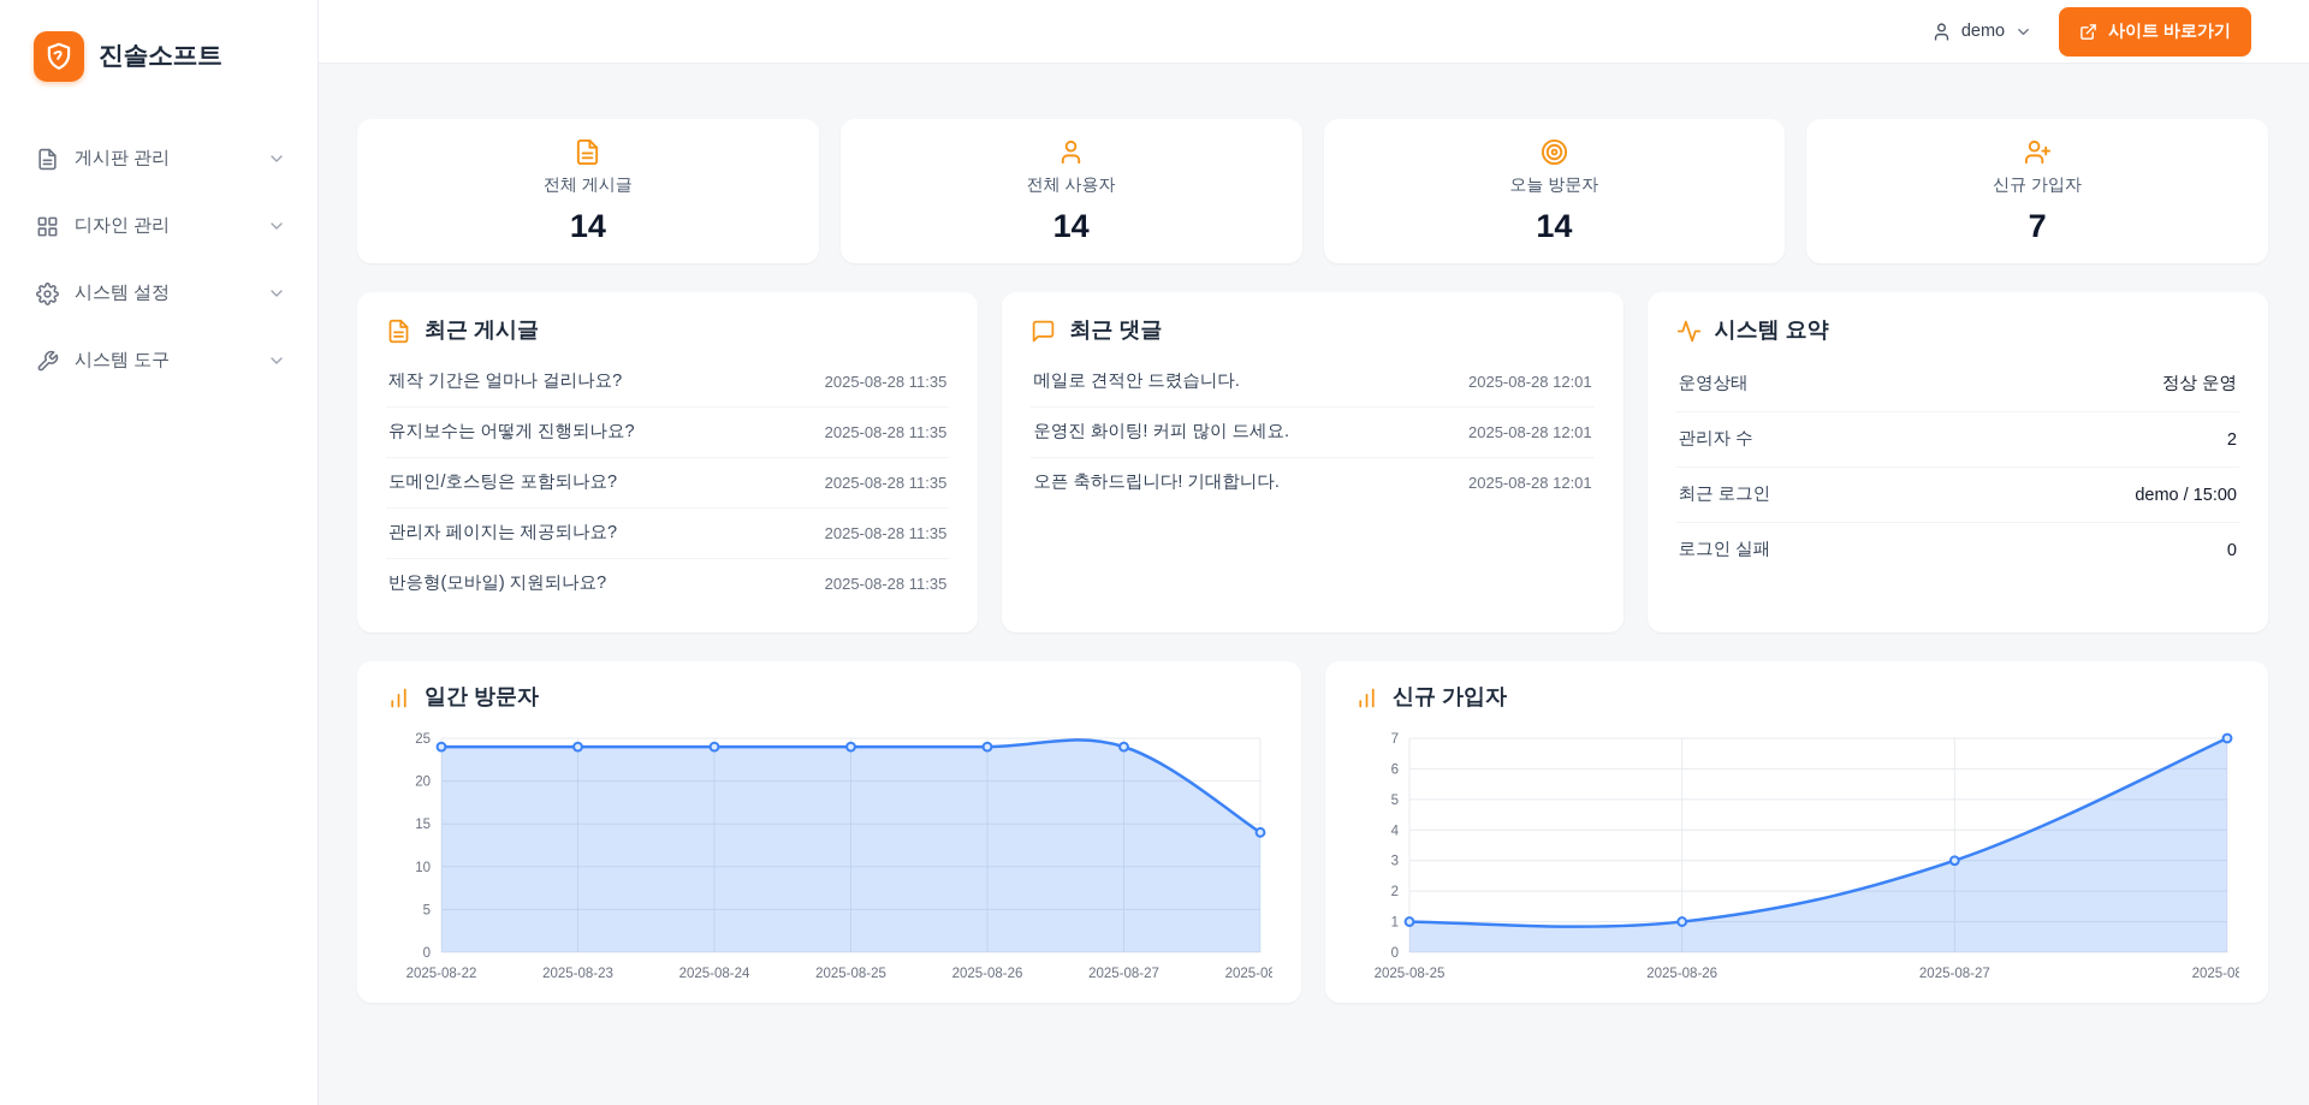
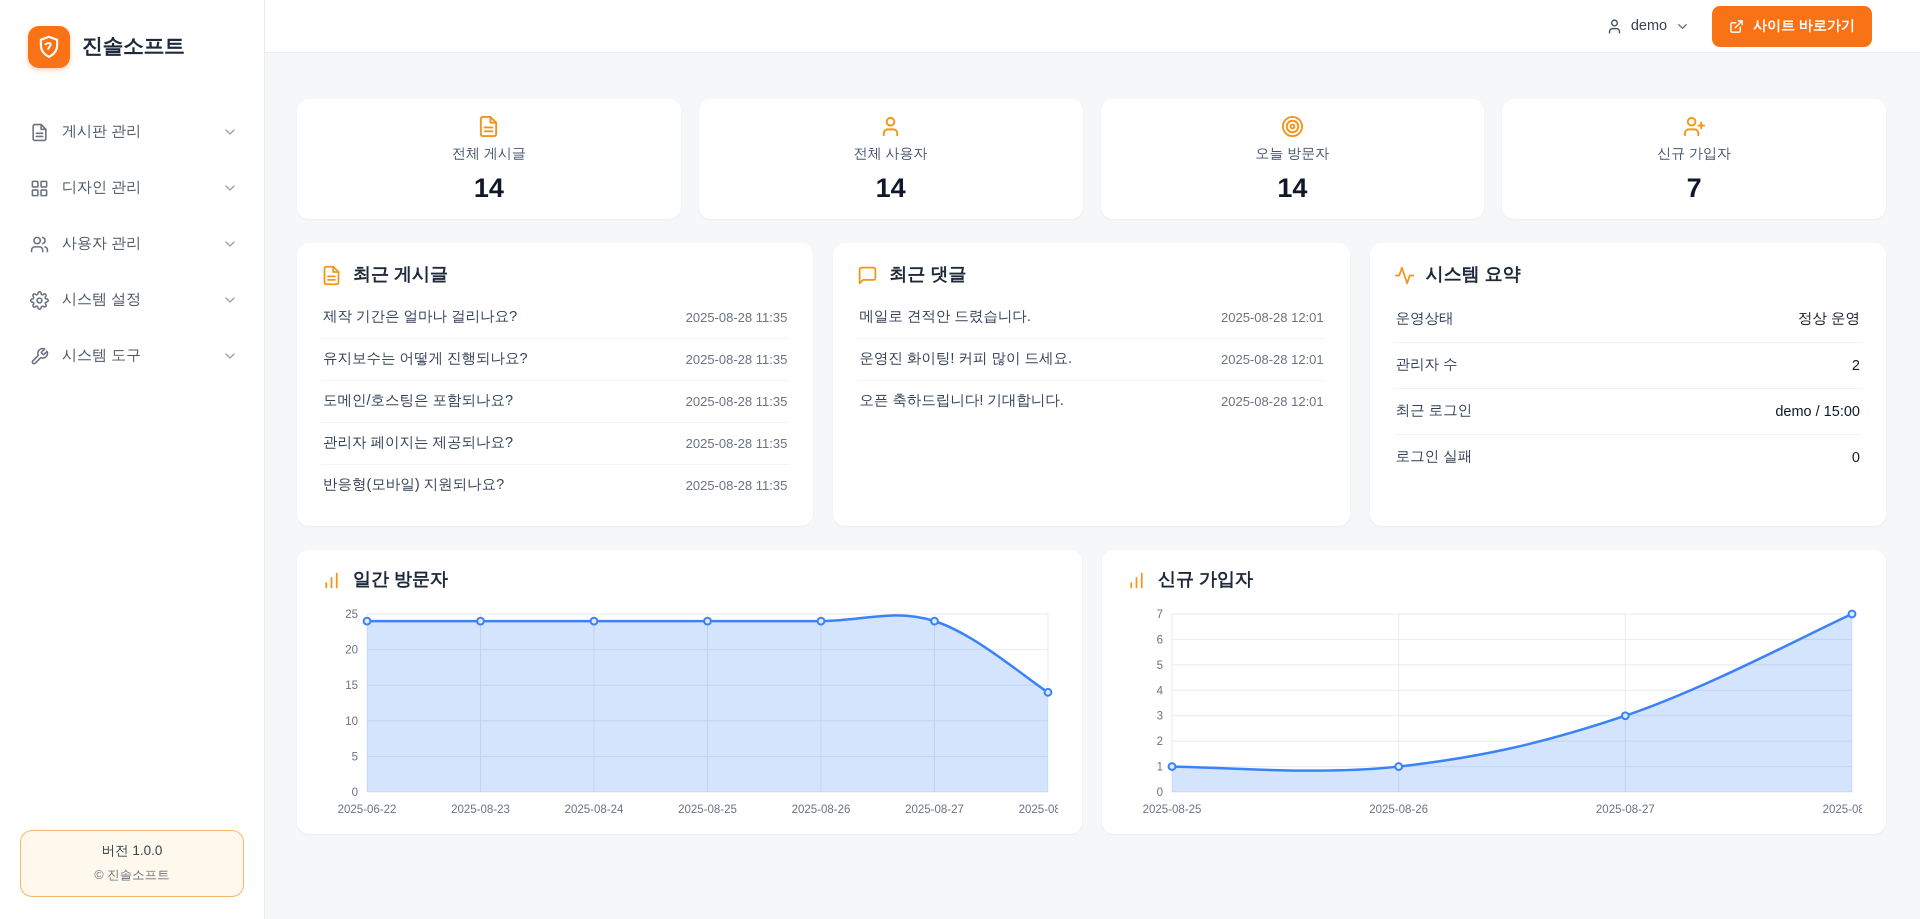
  진솔소프트
  게시판 관리
  디자인 관리
+ 사용자 관리
  시스템 설정
  시스템 도구
+ 버전 1.0.0
+ © 진솔소프트
  demo
  사이트 바로가기
  전체 게시글
  14
  전체 사용자
  14
  오늘 방문자
  14
  신규 가입자
  7
  최근 게시글
  제작 기간은 얼마나 걸리나요?
  2025-08-28 11:35
  유지보수는 어떻게 진행되나요?
  2025-08-28 11:35
  도메인/호스팅은 포함되나요?
  2025-08-28 11:35
  관리자 페이지는 제공되나요?
  2025-08-28 11:35
  반응형(모바일) 지원되나요?
  2025-08-28 11:35
  최근 댓글
  메일로 견적안 드렸습니다.
  2025-08-28 12:01
  운영진 화이팅! 커피 많이 드세요.
  2025-08-28 12:01
  오픈 축하드립니다! 기대합니다.
  2025-08-28 12:01
  시스템 요약
  운영상태
  정상 운영
  관리자 수
  2
  최근 로그인
  demo / 15:00
  로그인 실패
  0
  일간 방문자
  0
  5
  10
  15
  20
  25
- 2025-08-22
+ 2025-06-22
  2025-08-23
  2025-08-24
  2025-08-25
  2025-08-26
  2025-08-27
  2025-08
  신규 가입자
  0
  1
  2
  3
  4
  5
  6
  7
  2025-08-25
  2025-08-26
  2025-08-27
  2025-08
